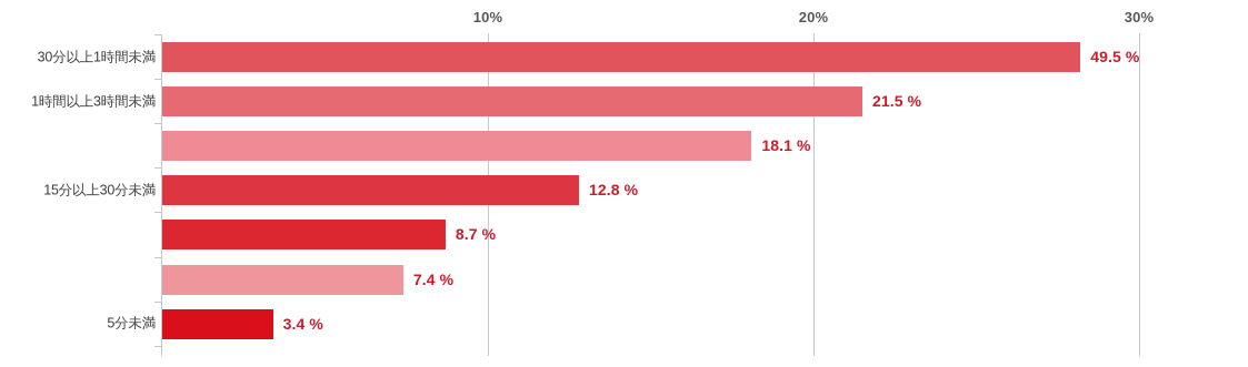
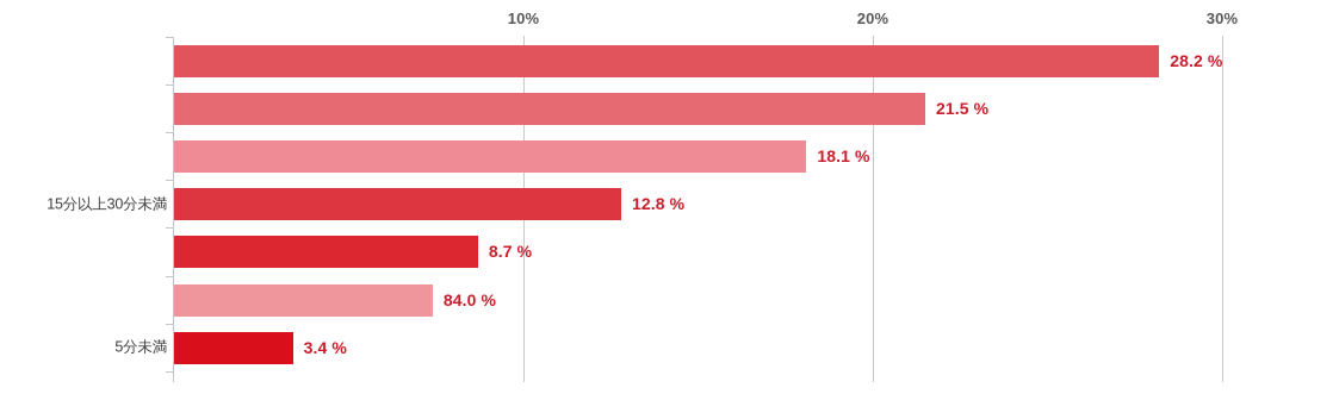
- 30分以上1時間未満
- 1時間以上3時間未満
  15分以上30分未満
  5分未満
  10%
  20%
  30%
- 49.5 %
+ 28.2 %
  21.5 %
  18.1 %
  12.8 %
  8.7 %
- 7.4 %
+ 84.0 %
  3.4 %
